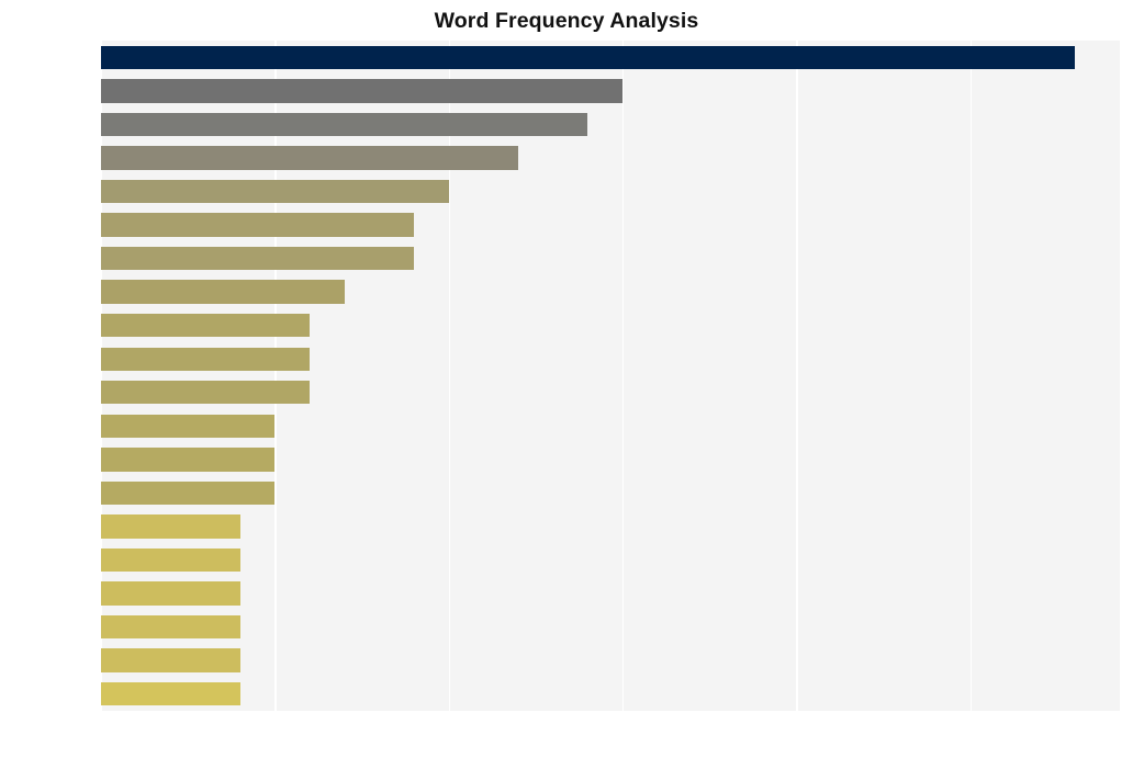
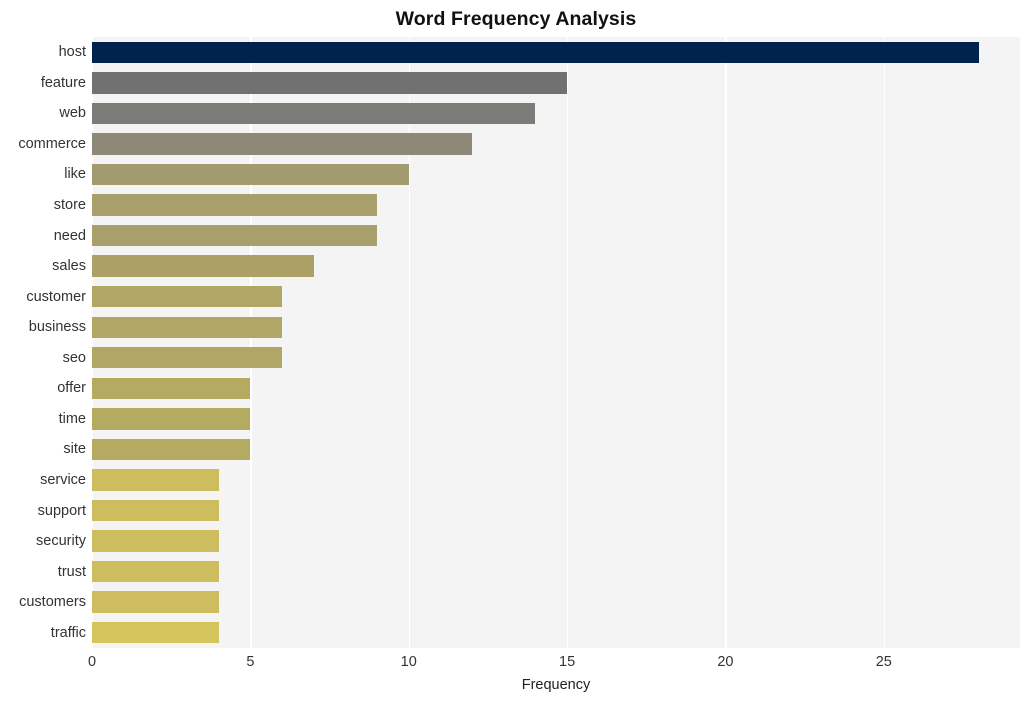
  Word Frequency Analysis
+ host
+ feature
+ web
+ commerce
+ like
+ store
+ need
+ sales
+ customer
+ business
+ seo
+ offer
+ time
+ site
+ service
+ support
+ security
+ trust
+ customers
+ traffic
+ 0
+ 5
+ 10
+ 15
+ 20
+ 25
+ Frequency
